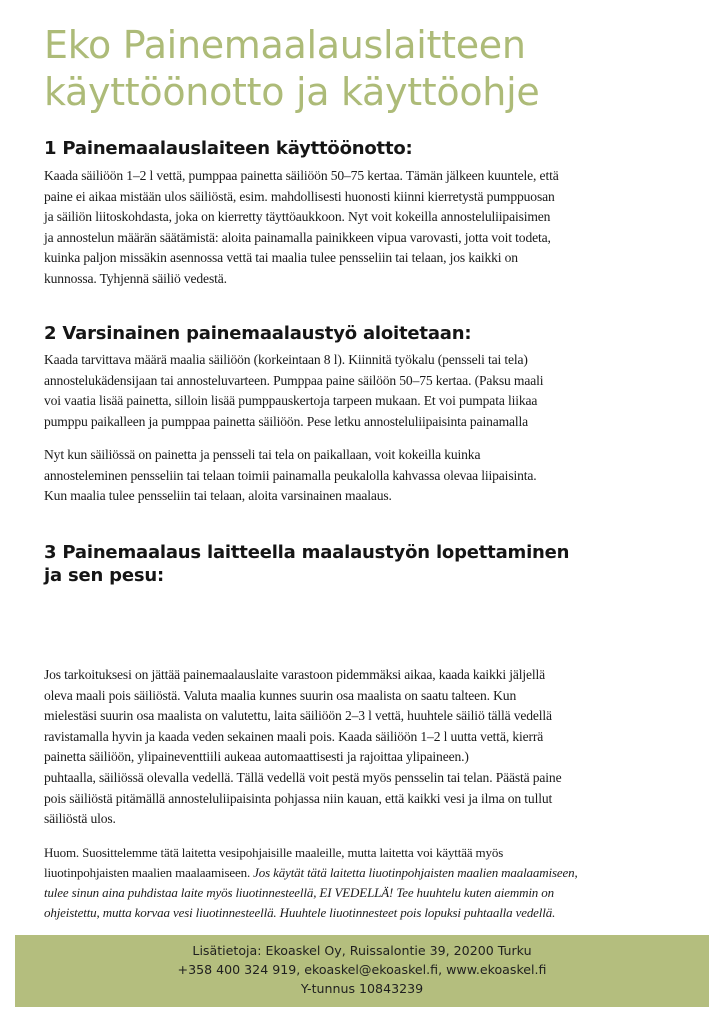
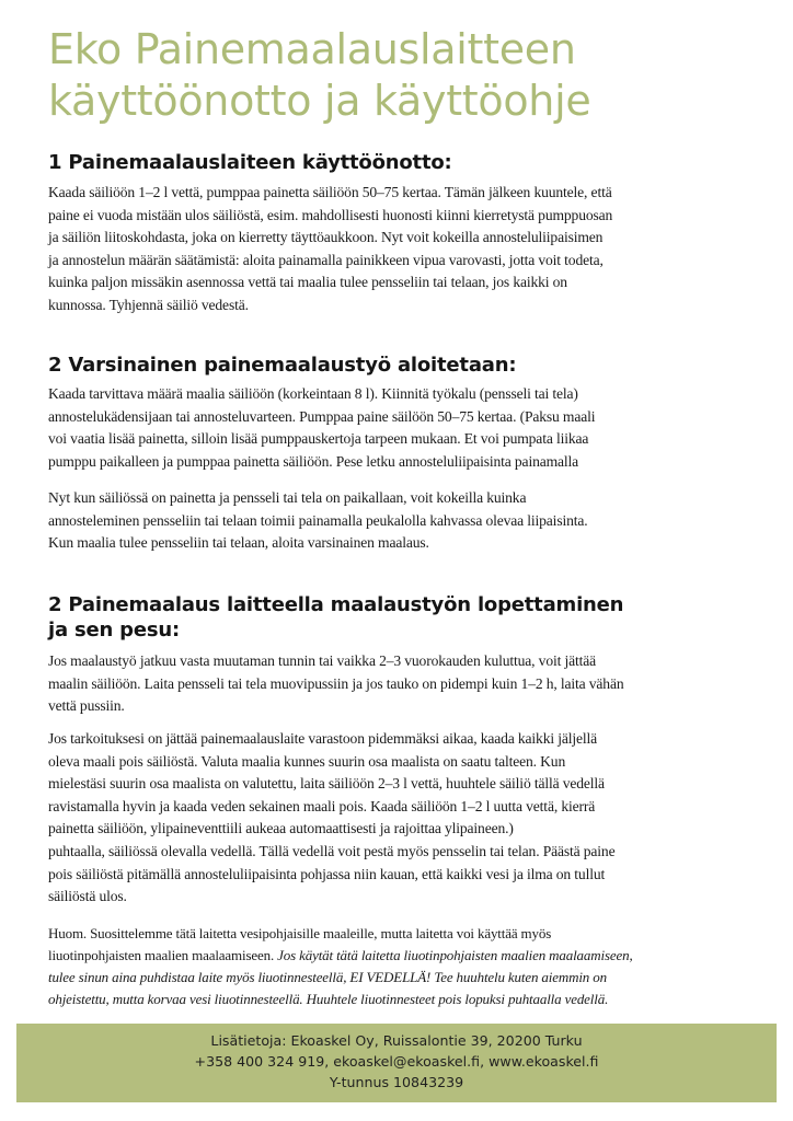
  Eko Painemaalauslaitteen
  käyttöönotto ja käyttöohje
  1 Painemaalauslaiteen käyttöönotto:
  Kaada säiliöön 1–2 l vettä, pumppaa painetta säiliöön 50–75 kertaa. Tämän jälkeen kuuntele, että
- paine ei aikaa mistään ulos säiliöstä, esim. mahdollisesti huonosti kiinni kierretystä pumppuosan
+ paine ei vuoda mistään ulos säiliöstä, esim. mahdollisesti huonosti kiinni kierretystä pumppuosan
  ja säiliön liitoskohdasta, joka on kierretty täyttöaukkoon. Nyt voit kokeilla annosteluliipaisimen
  ja annostelun määrän säätämistä: aloita painamalla painikkeen vipua varovasti, jotta voit todeta,
  kuinka paljon missäkin asennossa vettä tai maalia tulee pensseliin tai telaan, jos kaikki on
  kunnossa. Tyhjennä säiliö vedestä.
  2 Varsinainen painemaalaustyö aloitetaan:
  Kaada tarvittava määrä maalia säiliöön (korkeintaan 8 l). Kiinnitä työkalu (pensseli tai tela)
  annostelukädensijaan tai annosteluvarteen. Pumppaa paine säilöön 50–75 kertaa. (Paksu maali
  voi vaatia lisää painetta, silloin lisää pumppauskertoja tarpeen mukaan. Et voi pumpata liikaa
  pumppu paikalleen ja pumppaa painetta säiliöön. Pese letku annosteluliipaisinta painamalla
  Nyt kun säiliössä on painetta ja pensseli tai tela on paikallaan, voit kokeilla kuinka
  annosteleminen pensseliin tai telaan toimii painamalla peukalolla kahvassa olevaa liipaisinta.
  Kun maalia tulee pensseliin tai telaan, aloita varsinainen maalaus.
- 3 Painemaalaus laitteella maalaustyön lopettaminen
+ 2 Painemaalaus laitteella maalaustyön lopettaminen
  ja sen pesu:
+ Jos maalaustyö jatkuu vasta muutaman tunnin tai vaikka 2–3 vuorokauden kuluttua, voit jättää
+ maalin säiliöön. Laita pensseli tai tela muovipussiin ja jos tauko on pidempi kuin 1–2 h, laita vähän
+ vettä pussiin.
  Jos tarkoituksesi on jättää painemaalauslaite varastoon pidemmäksi aikaa, kaada kaikki jäljellä
  oleva maali pois säiliöstä. Valuta maalia kunnes suurin osa maalista on saatu talteen. Kun
  mielestäsi suurin osa maalista on valutettu, laita säiliöön 2–3 l vettä, huuhtele säiliö tällä vedellä
  ravistamalla hyvin ja kaada veden sekainen maali pois. Kaada säiliöön 1–2 l uutta vettä, kierrä
  painetta säiliöön, ylipaineventtiili aukeaa automaattisesti ja rajoittaa ylipaineen.)
  puhtaalla, säiliössä olevalla vedellä. Tällä vedellä voit pestä myös pensselin tai telan. Päästä paine
  pois säiliöstä pitämällä annosteluliipaisinta pohjassa niin kauan, että kaikki vesi ja ilma on tullut
  säiliöstä ulos.
  Huom. Suosittelemme tätä laitetta vesipohjaisille maaleille, mutta laitetta voi käyttää myös
  liuotinpohjaisten maalien maalaamiseen. Jos käytät tätä laitetta liuotinpohjaisten maalien maalaamiseen,
  tulee sinun aina puhdistaa laite myös liuotinnesteellä, EI VEDELLÄ! Tee huuhtelu kuten aiemmin on
  ohjeistettu, mutta korvaa vesi liuotinnesteellä. Huuhtele liuotinnesteet pois lopuksi puhtaalla vedellä.
  Lisätietoja: Ekoaskel Oy, Ruissalontie 39, 20200 Turku
  +358 400 324 919, ekoaskel@ekoaskel.fi, www.ekoaskel.fi
  Y-tunnus 10843239
